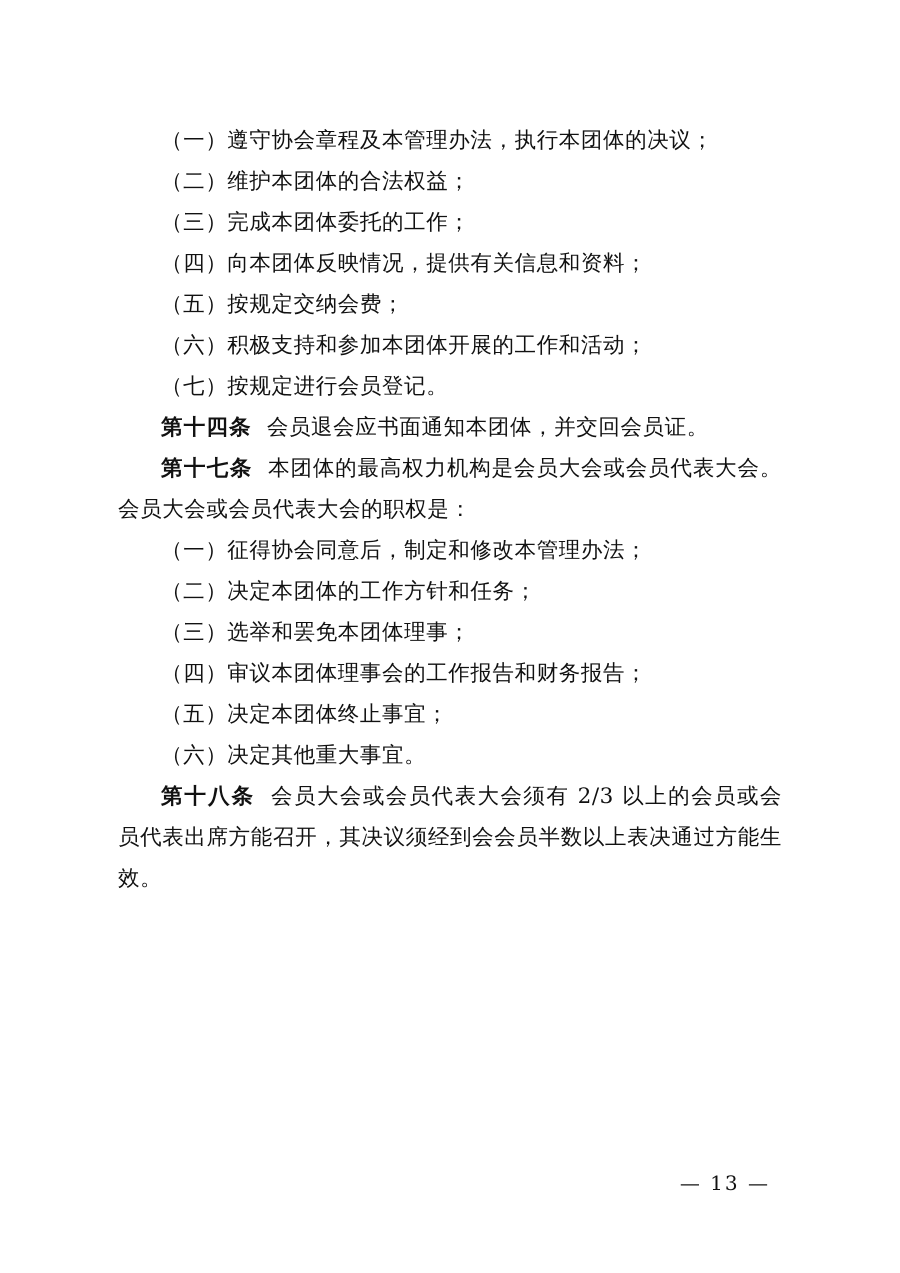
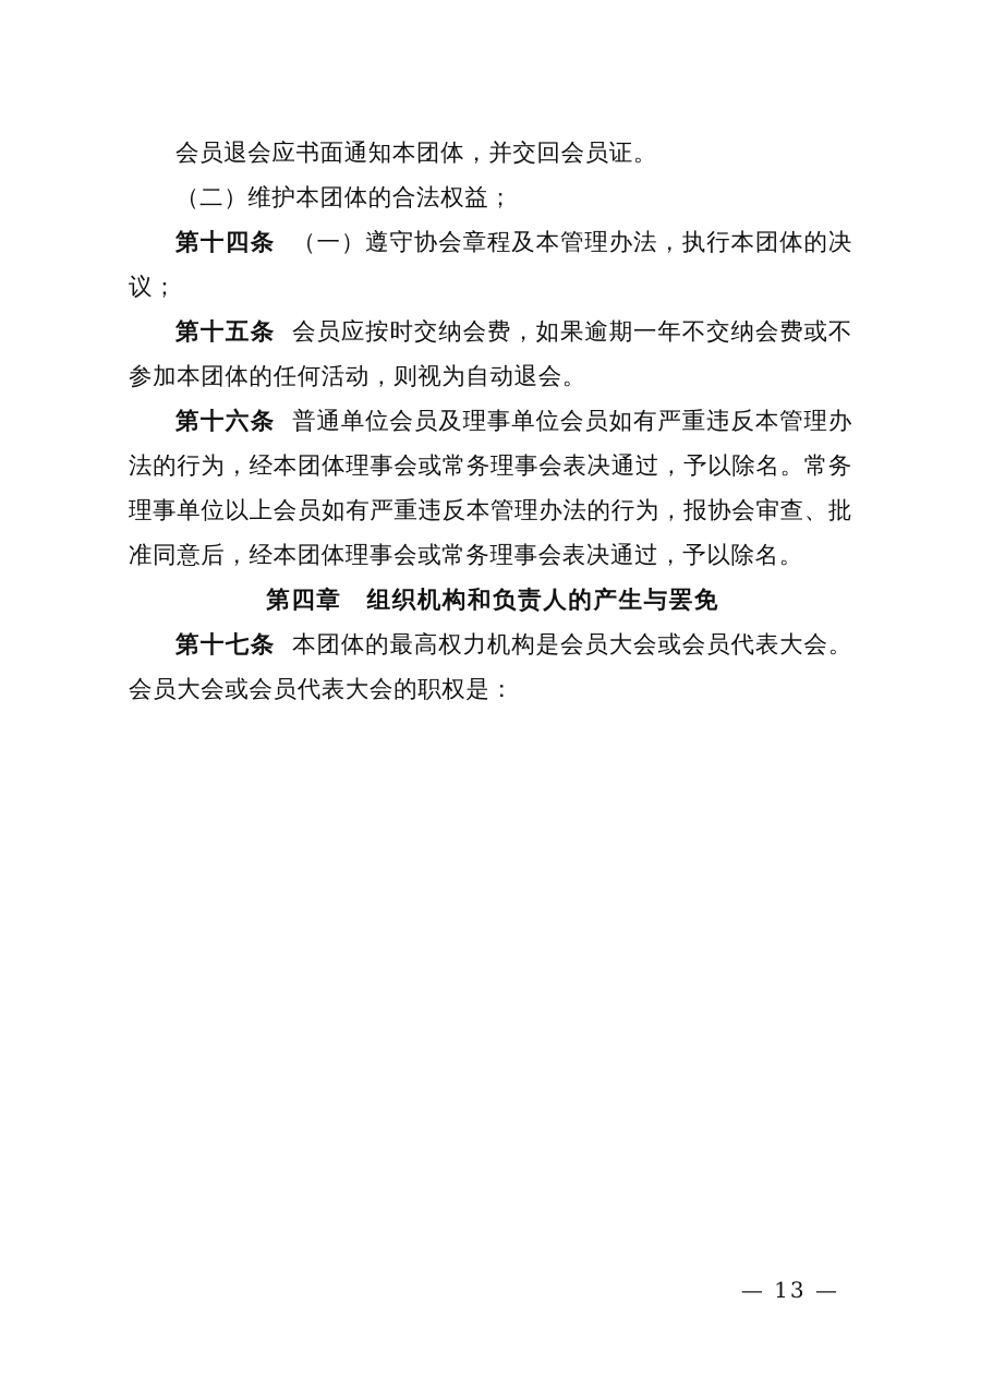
- （一）遵守协会章程及本管理办法，执行本团体的决议；
+ 会员退会应书面通知本团体，并交回会员证。
  （二）维护本团体的合法权益；
- （三）完成本团体委托的工作；
- （四）向本团体反映情况，提供有关信息和资料；
- （五）按规定交纳会费；
- （六）积极支持和参加本团体开展的工作和活动；
- （七）按规定进行会员登记。
- 第十四条 会员退会应书面通知本团体，并交回会员证。
+ 第十四条 （一）遵守协会章程及本管理办法，执行本团体的决议；
+ 第十五条 会员应按时交纳会费，如果逾期一年不交纳会费或不参加本团体的任何活动，则视为自动退会。
+ 第十六条 普通单位会员及理事单位会员如有严重违反本管理办法的行为，经本团体理事会或常务理事会表决通过，予以除名。常务理事单位以上会员如有严重违反本管理办法的行为，报协会审查、批准同意后，经本团体理事会或常务理事会表决通过，予以除名。
+ 第四章 组织机构和负责人的产生与罢免
  第十七条 本团体的最高权力机构是会员大会或会员代表大会。会员大会或会员代表大会的职权是：
- （一）征得协会同意后，制定和修改本管理办法；
- （二）决定本团体的工作方针和任务；
- （三）选举和罢免本团体理事；
- （四）审议本团体理事会的工作报告和财务报告；
- （五）决定本团体终止事宜；
- （六）决定其他重大事宜。
- 第十八条 会员大会或会员代表大会须有 2/3 以上的会员或会员代表出席方能召开，其决议须经到会会员半数以上表决通过方能生效。
  — 13 —
